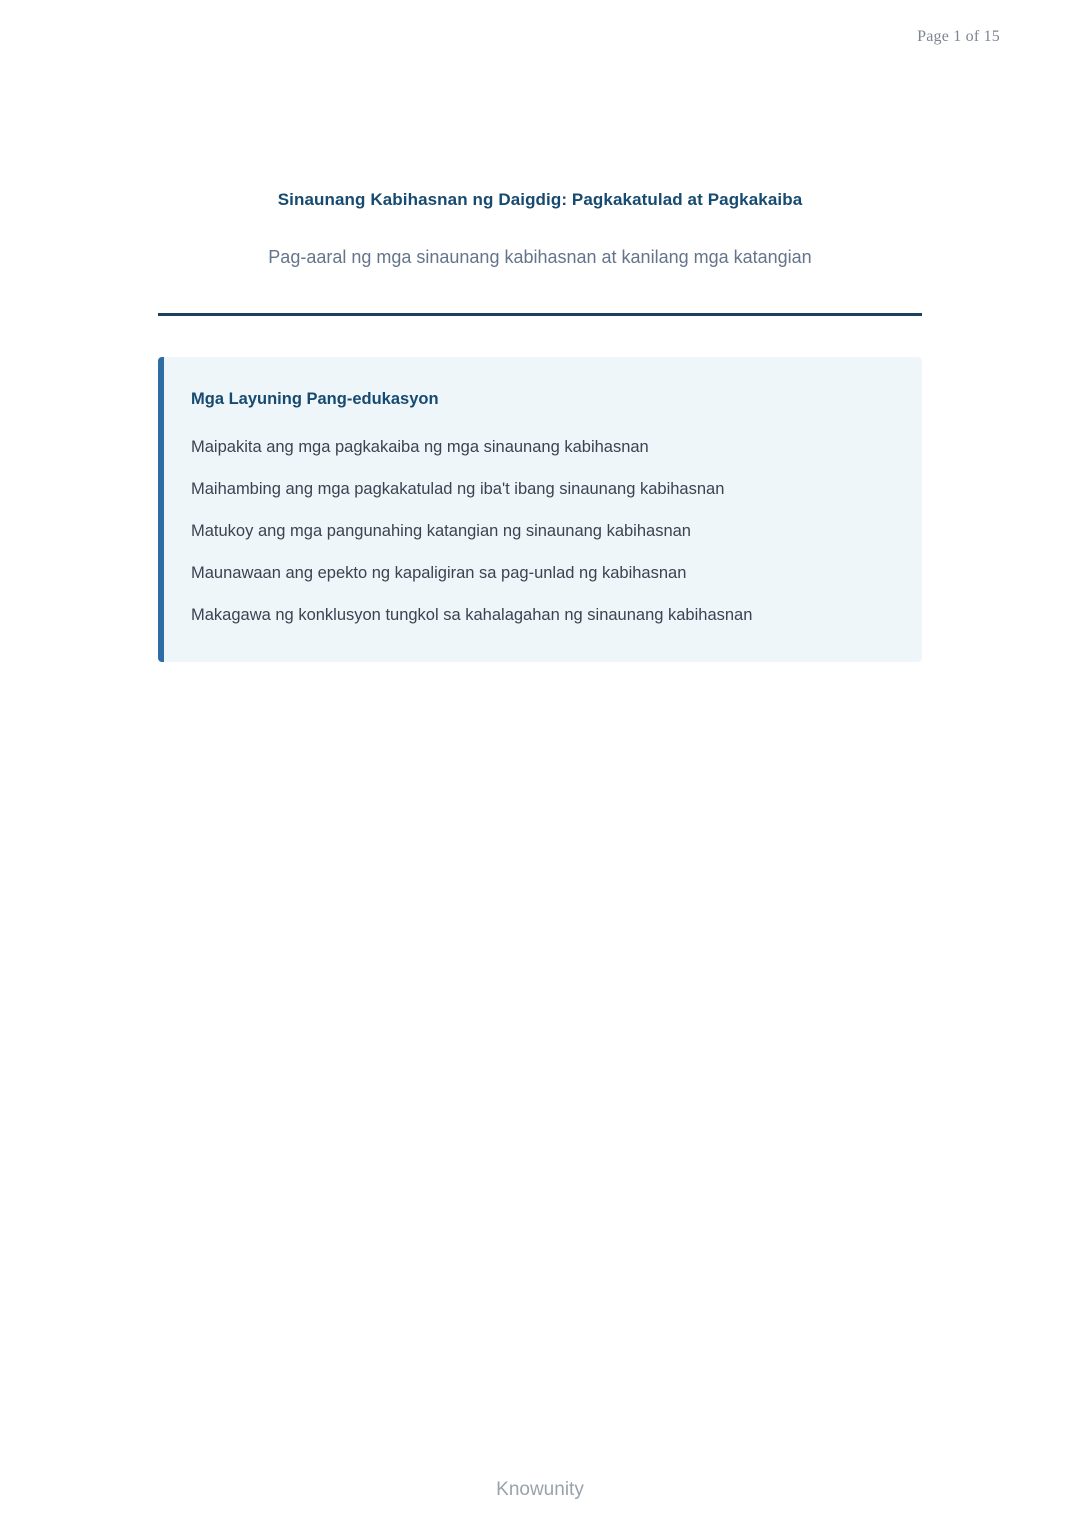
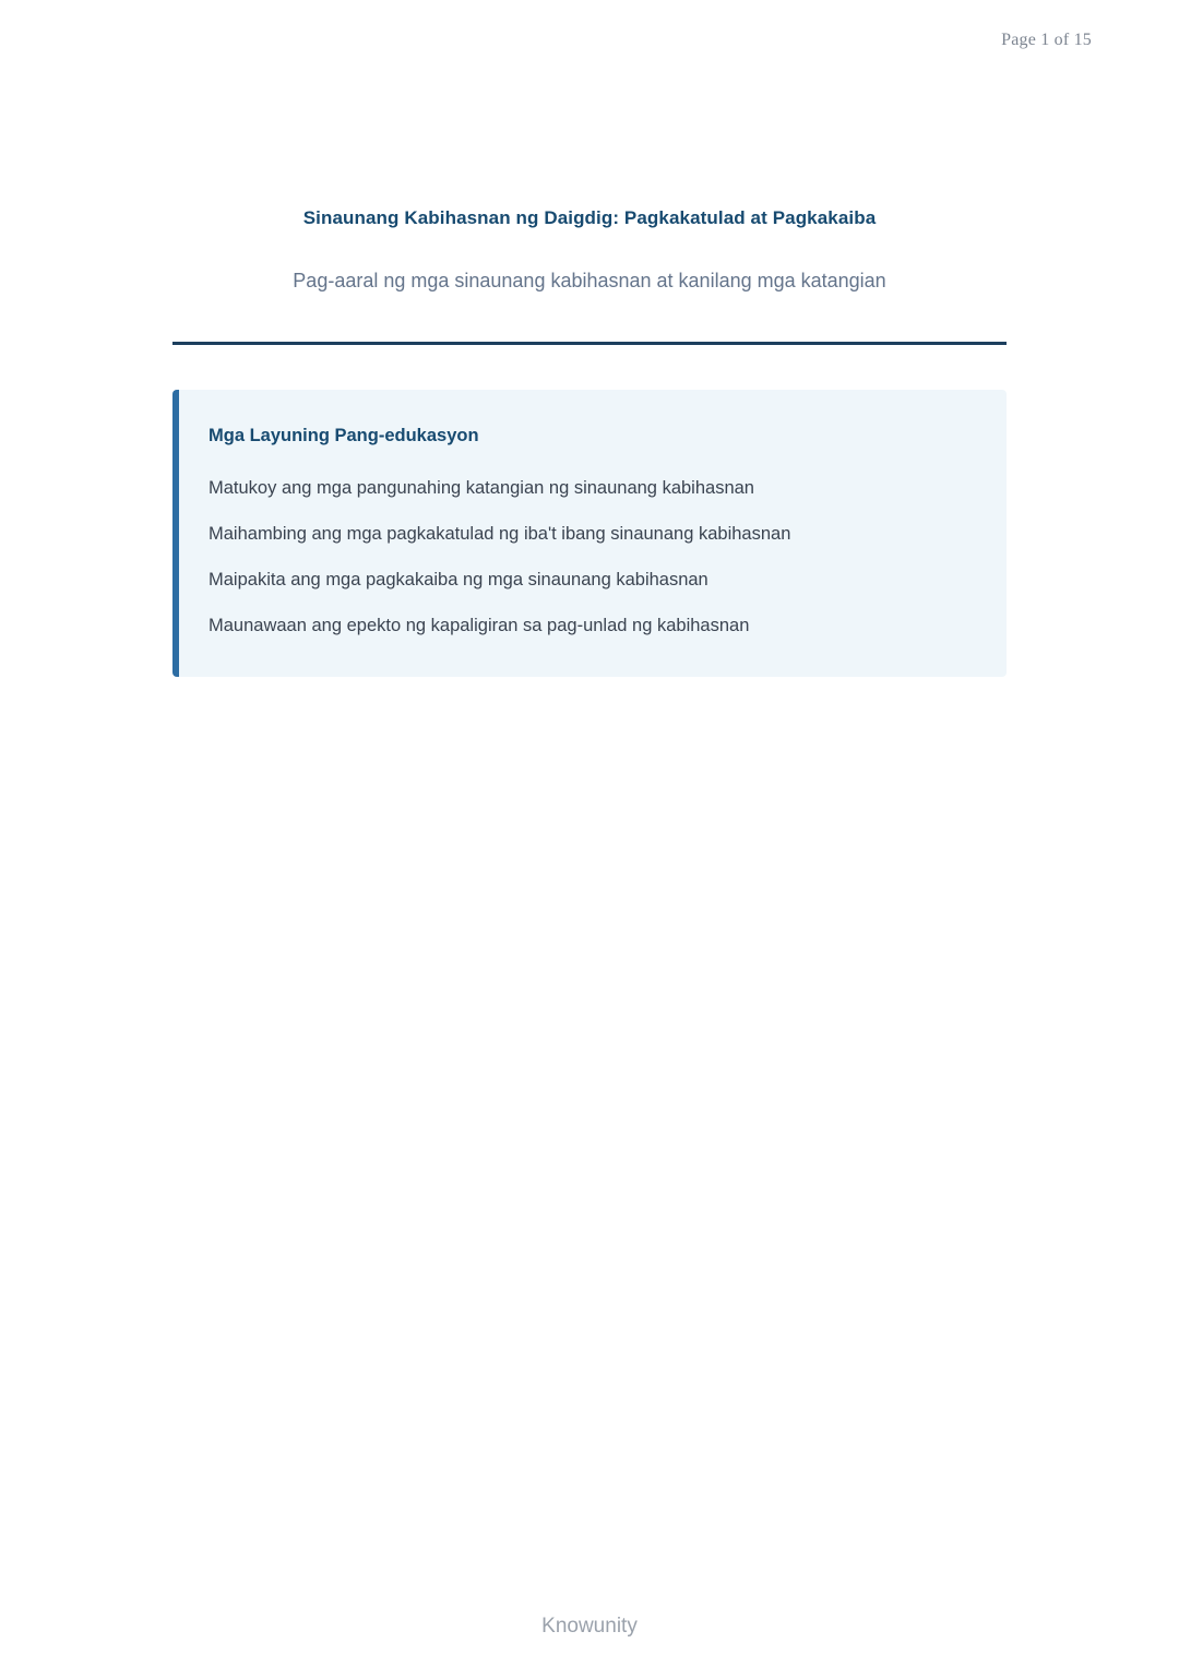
  Page 1 of 15
  Sinaunang Kabihasnan ng Daigdig: Pagkakatulad at Pagkakaiba
  Pag-aaral ng mga sinaunang kabihasnan at kanilang mga katangian
  Mga Layuning Pang-edukasyon
- Maipakita ang mga pagkakaiba ng mga sinaunang kabihasnan
+ Matukoy ang mga pangunahing katangian ng sinaunang kabihasnan
  Maihambing ang mga pagkakatulad ng iba't ibang sinaunang kabihasnan
- Matukoy ang mga pangunahing katangian ng sinaunang kabihasnan
+ Maipakita ang mga pagkakaiba ng mga sinaunang kabihasnan
  Maunawaan ang epekto ng kapaligiran sa pag-unlad ng kabihasnan
- Makagawa ng konklusyon tungkol sa kahalagahan ng sinaunang kabihasnan
  Knowunity
